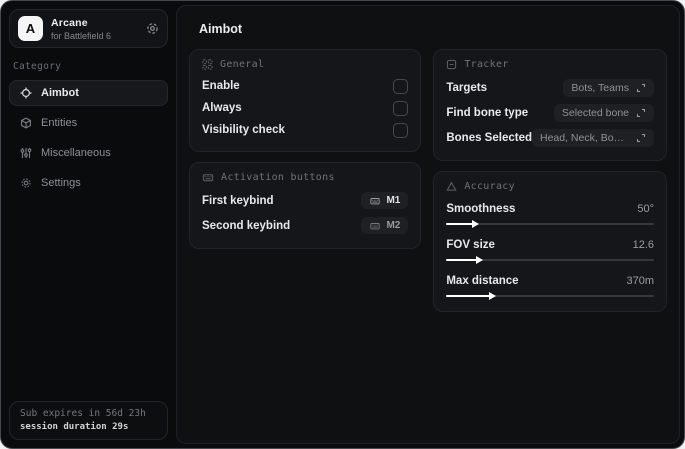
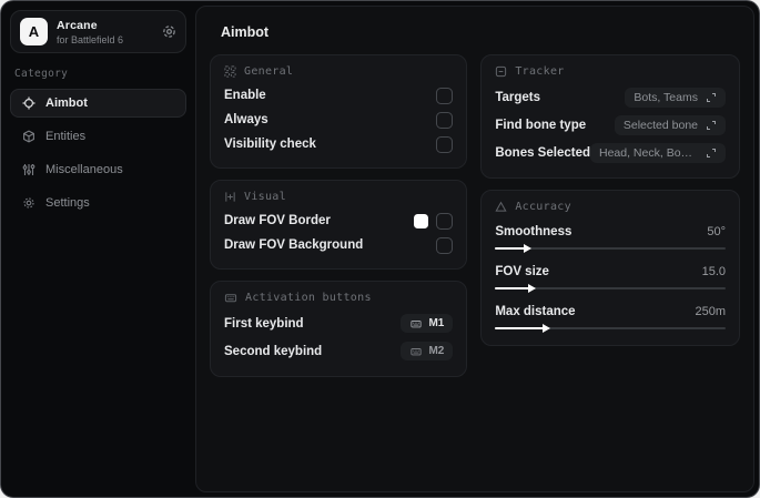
  A
  Arcane
  for Battlefield 6
  Category
  Aimbot
  Entities
  Miscellaneous
  Settings
- Sub expires in 56d 23h
- session duration 29s
  Aimbot
  General
  Enable
  Always
  Visibility check
+ Visual
+ Draw FOV Border
+ Draw FOV Background
  Activation buttons
  First keybind
  M1
  Second keybind
  M2
  Tracker
  Targets
  Bots, Teams
  Find bone type
  Selected bone
  Bones Selected
  Head, Neck, Body,
  Accuracy
  Smoothness
  50°
  FOV size
- 12.6
+ 15.0
  Max distance
- 370m
+ 250m
